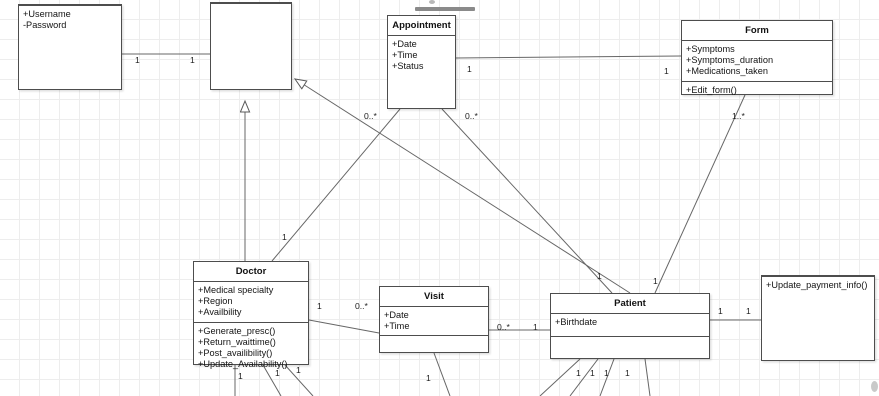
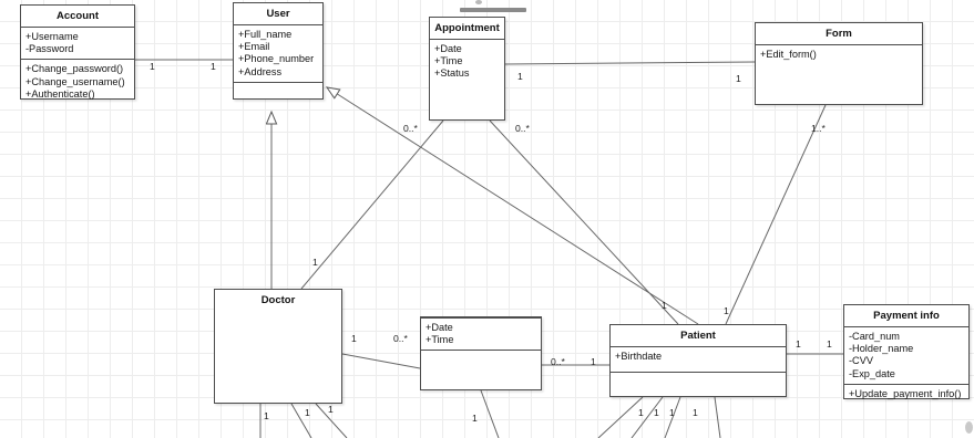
+ Account
  +Username
  -Password
+ +Change_password()
+ +Change_username()
+ +Authenticate()
+ User
+ +Full_name
+ +Email
+ +Phone_number
+ +Address
  Appointment
  +Date
  +Time
  +Status
  Form
- +Symptoms
- +Symptoms_duration
- +Medications_taken
  +Edit_form()
  Doctor
- +Medical specialty
- +Region
- +Availbility
- +Generate_presc()
- +Return_waittime()
- +Post_availibility()
- +Update_Availability()
- Visit
  +Date
  +Time
  Patient
  +Birthdate
+ Payment info
+ -Card_num
+ -Holder_name
+ -CVV
+ -Exp_date
  +Update_payment_info()
  1
  1
  1
  1
  0..*
  0..*
  1..*
  1
  1
  0..*
  0..*
  1
  1
  1
  1
  1
  1
  1
  1
  1
  1
  1
  1
  1
